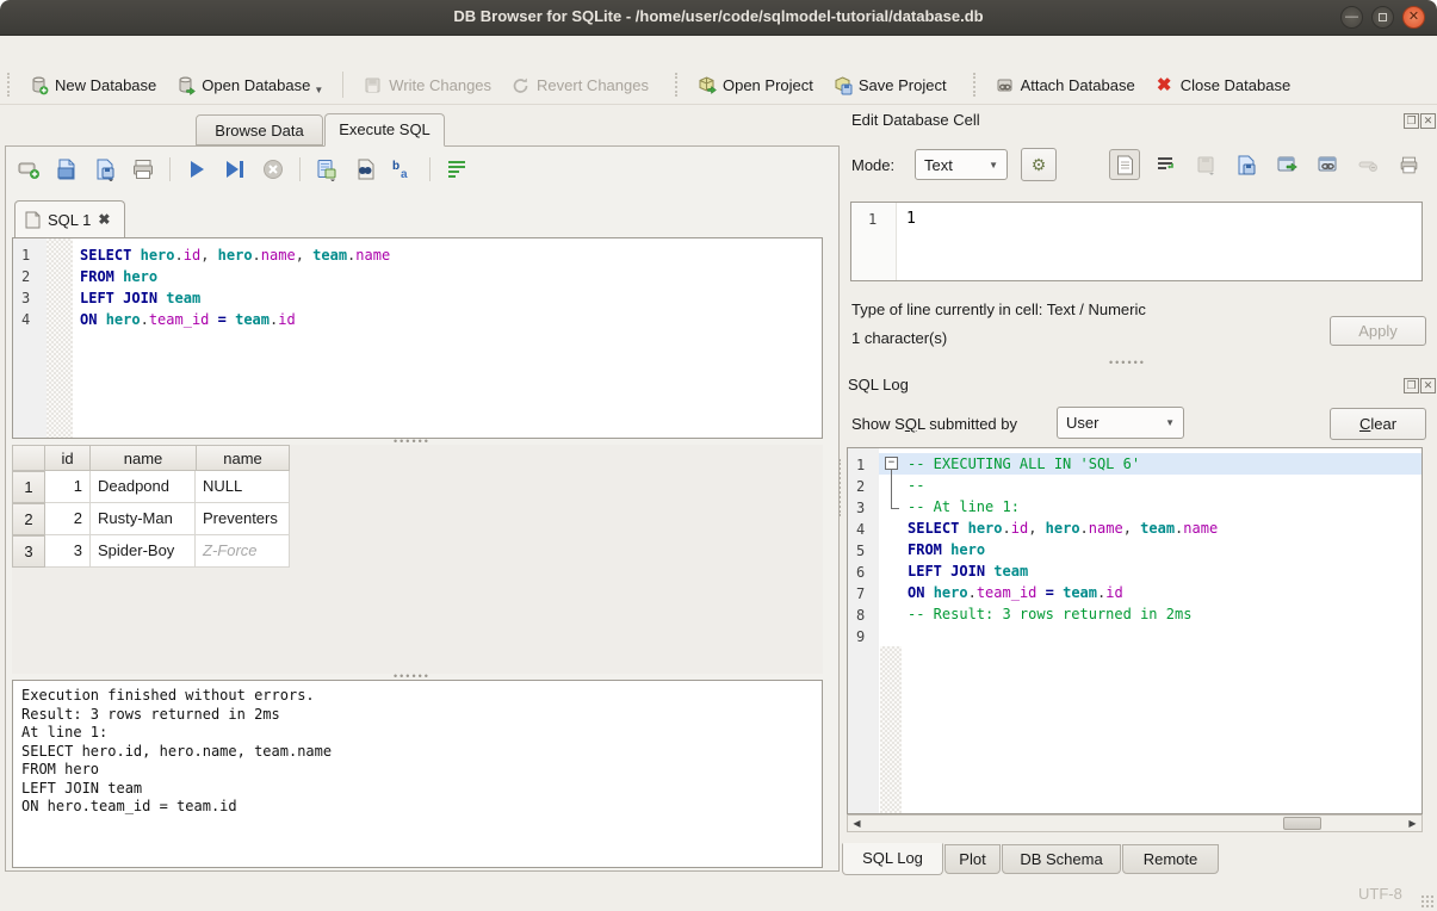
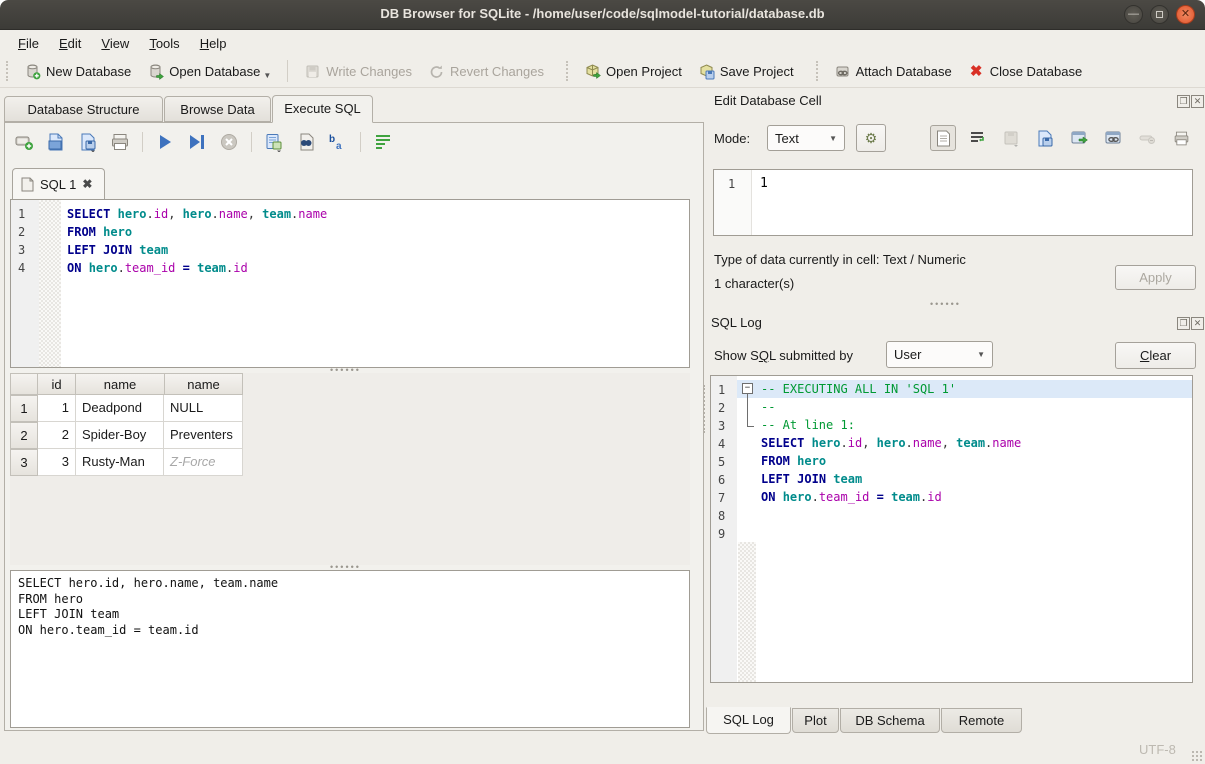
  DB Browser for SQLite - /home/user/code/sqlmodel-tutorial/database.db
  —
  ✕
+ File
+ Edit
+ View
+ Tools
+ Help
  New Database
  Open Database
  ▼
  Write Changes
  Revert Changes
  Open Project
  Save Project
  Attach Database
  ✖
  Close Database
+ Database Structure
  Browse Data
  Execute SQL
  b
  a
  SQL 1
  ✖
  1
  2
  3
  4
  SELECT hero.id, hero.name, team.name
  FROM hero
  LEFT JOIN team
  ON hero.team_id = team.id
  ••••••
  id
  name
  name
  1
  1
  Deadpond
  NULL
  2
  2
- Rusty-Man
+ Spider-Boy
  Preventers
  3
  3
- Spider-Boy
+ Rusty-Man
  Z-Force
  ••••••
- Execution finished without errors.
- Result: 3 rows returned in 2ms
- At line 1:
  SELECT hero.id, hero.name, team.name
  FROM hero
  LEFT JOIN team
  ON hero.team_id = team.id
  Edit Database Cell
  ❐
  ✕
  Mode:
  Text
  ▼
  ⚙
  1
  1
- Type of line currently in cell: Text / Numeric
+ Type of data currently in cell: Text / Numeric
  1 character(s)
  Apply
  ••••••
  SQL Log
  ❐
  ✕
  Show SQL submitted by
  User
  ▼
  Clear
  1
  2
  3
  4
  5
  6
  7
  8
  9
  −
- -- EXECUTING ALL IN 'SQL 6'
+ -- EXECUTING ALL IN 'SQL 1'
  --
  -- At line 1:
  SELECT hero.id, hero.name, team.name
  FROM hero
  LEFT JOIN team
  ON hero.team_id = team.id
- -- Result: 3 rows returned in 2ms
- ◀
- ▶
  SQL Log
  Plot
  DB Schema
  Remote
  UTF-8
